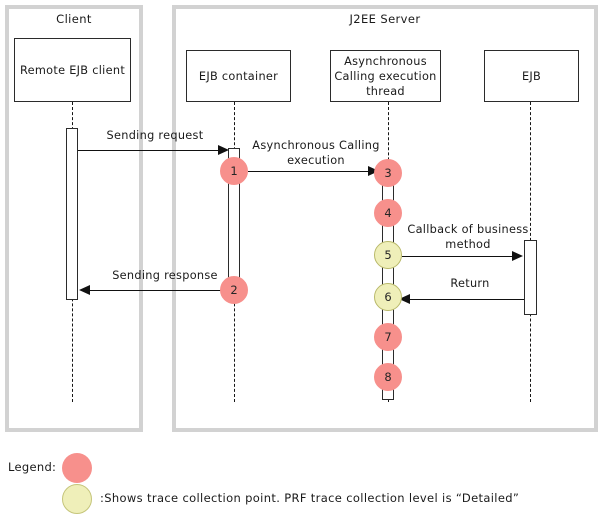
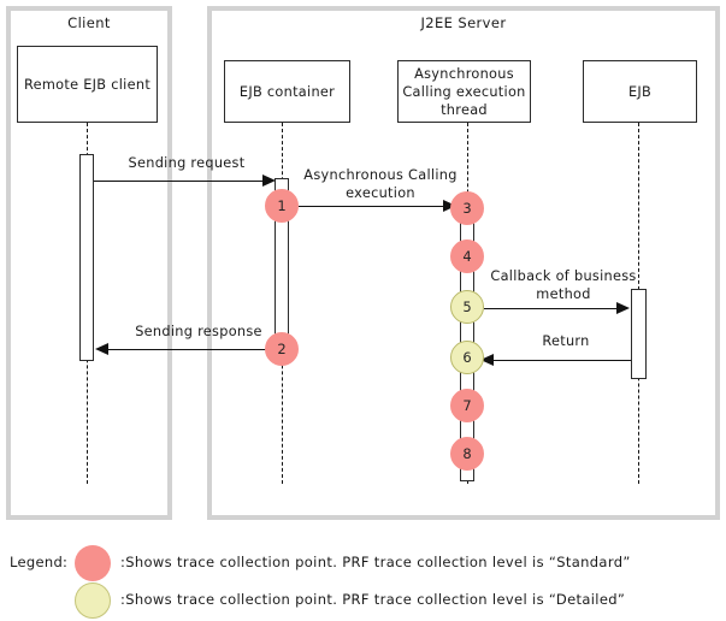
  Client
  J2EE Server
  Remote EJB client
  EJB container
  Asynchronous Calling execution thread
  EJB
  Sending request
  Asynchronous Calling
  execution
  Callback of business
  method
  Return
  Sending response
  1
  2
  3
  4
  5
  6
  7
  8
  Legend:
+ :Shows trace collection point. PRF trace collection level is “Standard”
  :Shows trace collection point. PRF trace collection level is “Detailed”
